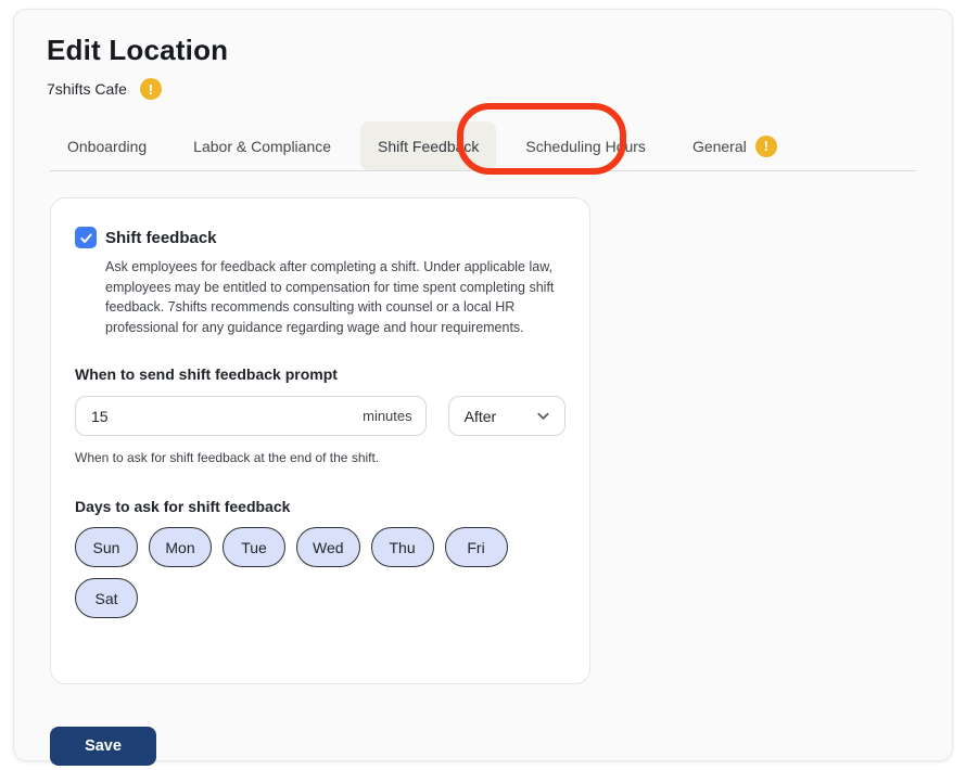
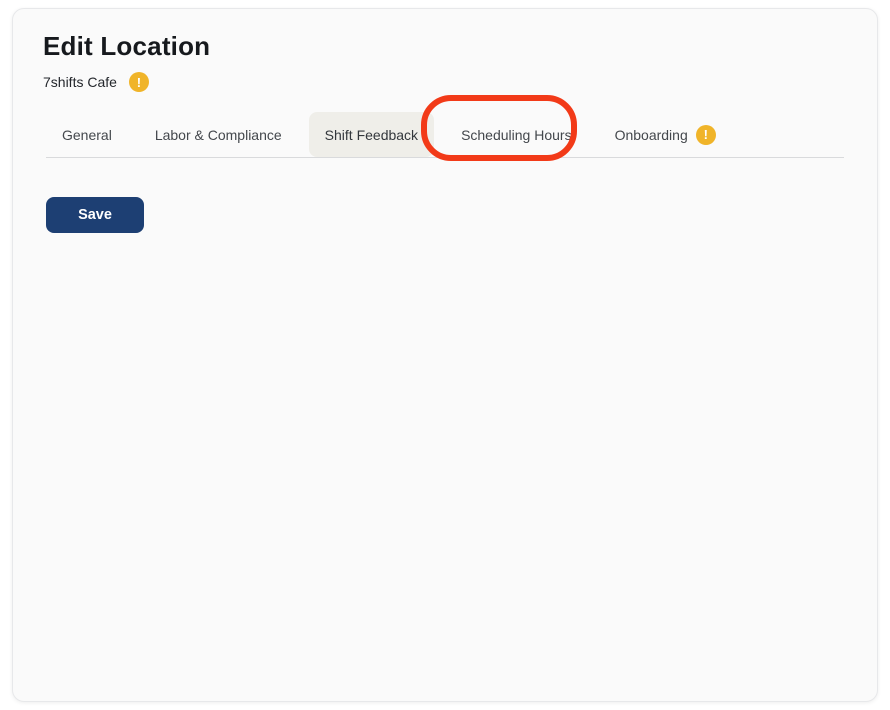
  Edit Location
  7shifts Cafe
  !
- Onboarding
+ General
  Labor & Compliance
  Shift Feedback
  Scheduling Hours
- General
+ Onboarding
  !
- Shift feedback
- Ask employees for feedback after completing a shift. Under applicable law, employees may be entitled to compensation for time spent completing shift feedback. 7shifts recommends consulting with counsel or a local HR professional for any guidance regarding wage and hour requirements.
- When to send shift feedback prompt
- 15
- minutes
- After
- When to ask for shift feedback at the end of the shift.
- Days to ask for shift feedback
- Sun
- Mon
- Tue
- Wed
- Thu
- Fri
- Sat
  Save
